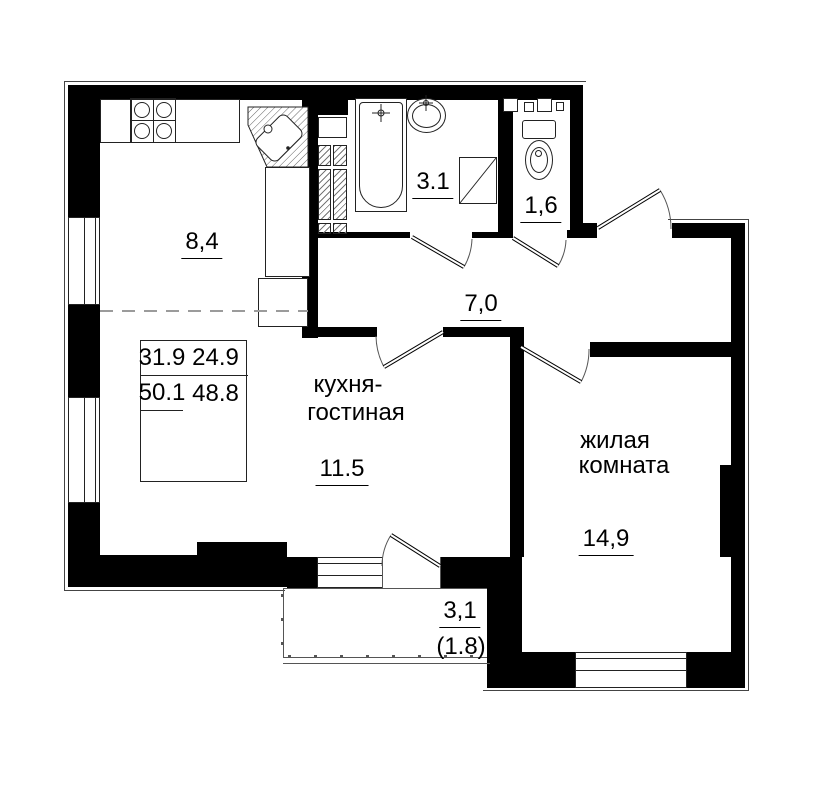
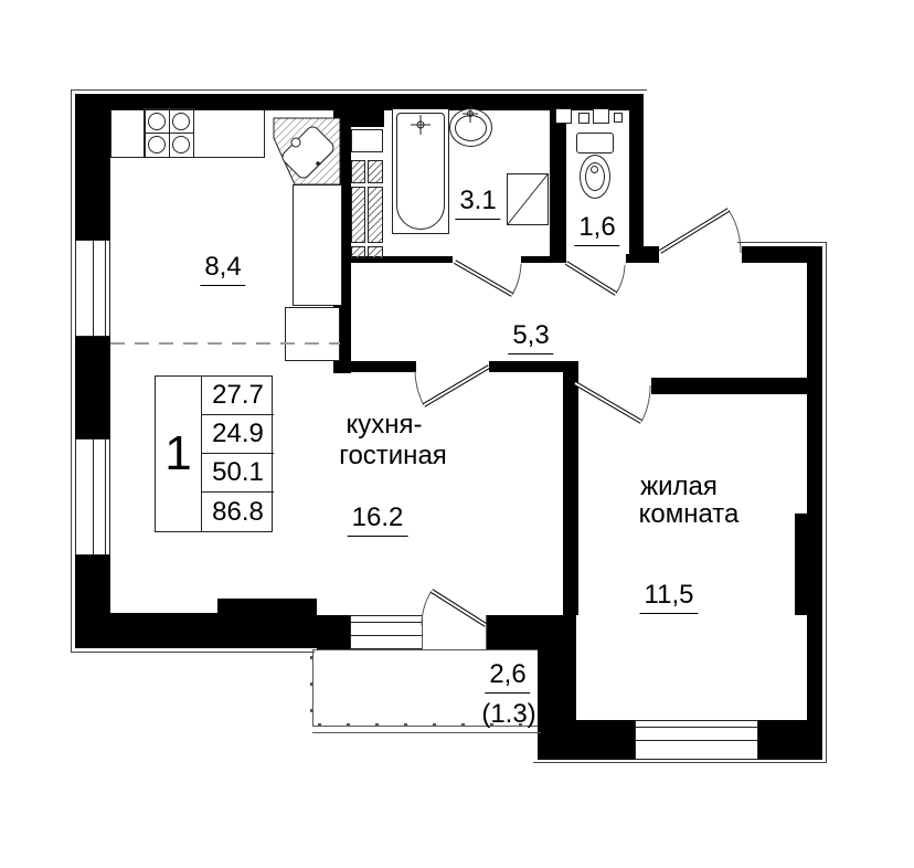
+ 1
- 31.9
+ 27.7
  24.9
  50.1
- 48.8
+ 86.8
  8,4
  3.1
  1,6
- 7,0
+ 5,3
  кухня-
  гостиная
- 11.5
+ 16.2
  жилая
  комната
- 14,9
+ 11,5
- 3,1
+ 2,6
- (1.8)
+ (1.3)
